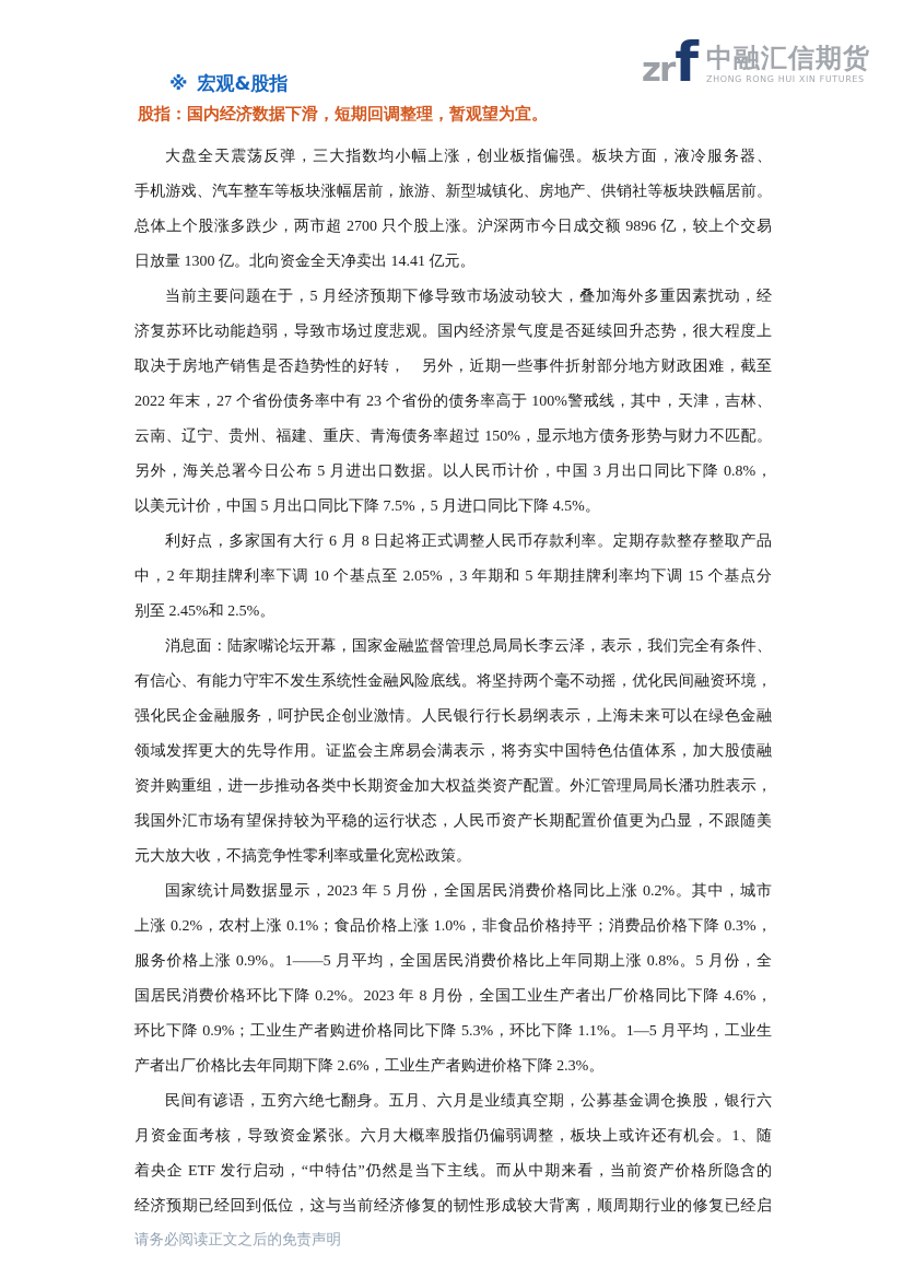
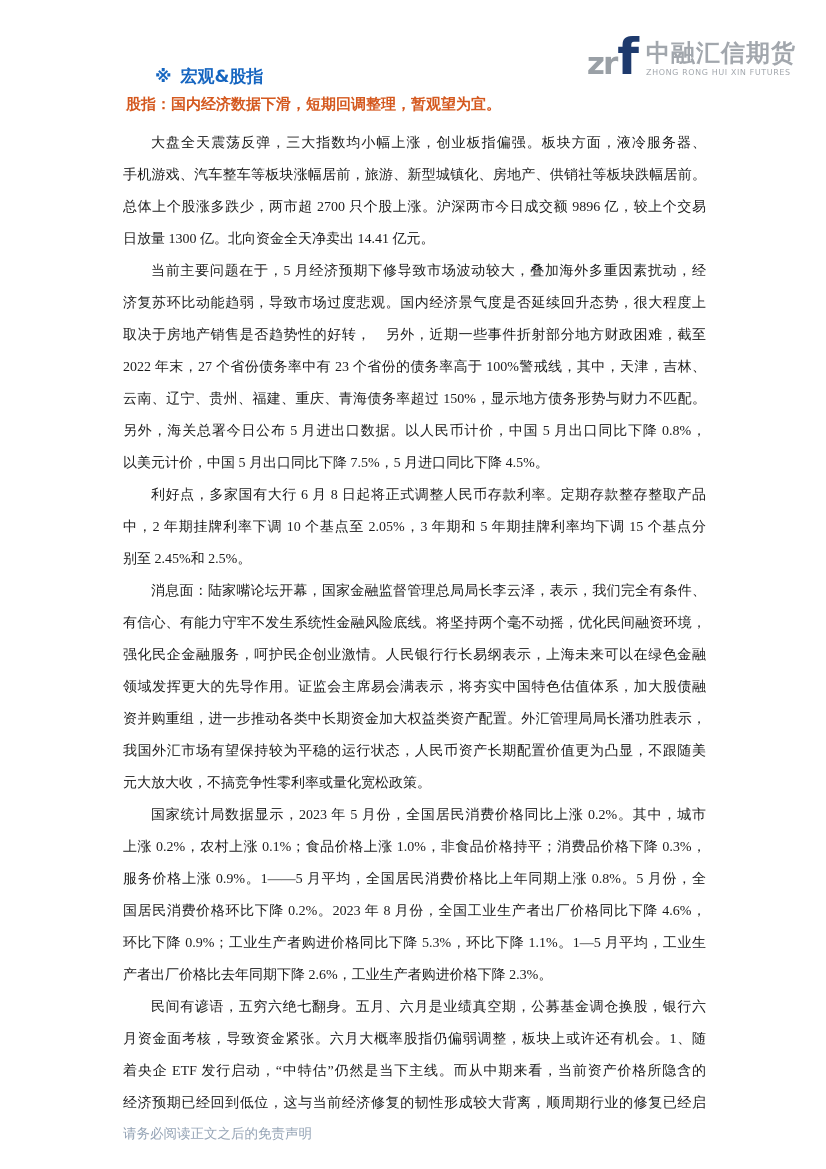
  z
  r
  f
  中融汇信期货
  ZHONG RONG HUI XIN FUTURES
  ※ 宏观&股指
  股指：国内经济数据下滑，短期回调整理，暂观望为宜。
  大盘全天震荡反弹，三大指数均小幅上涨，创业板指偏强。板块方面，液冷服务器、
  手机游戏、汽车整车等板块涨幅居前，旅游、新型城镇化、房地产、供销社等板块跌幅居前。
  总体上个股涨多跌少，两市超 2700 只个股上涨。沪深两市今日成交额 9896 亿，较上个交易
  日放量 1300 亿。北向资金全天净卖出 14.41 亿元。
  当前主要问题在于，5 月经济预期下修导致市场波动较大，叠加海外多重因素扰动，经
  济复苏环比动能趋弱，导致市场过度悲观。国内经济景气度是否延续回升态势，很大程度上
  取决于房地产销售是否趋势性的好转， 另外，近期一些事件折射部分地方财政困难，截至
  2022 年末，27 个省份债务率中有 23 个省份的债务率高于 100%警戒线，其中，天津，吉林、
  云南、辽宁、贵州、福建、重庆、青海债务率超过 150%，显示地方债务形势与财力不匹配。
- 另外，海关总署今日公布 5 月进出口数据。以人民币计价，中国 3 月出口同比下降 0.8%，
+ 另外，海关总署今日公布 5 月进出口数据。以人民币计价，中国 5 月出口同比下降 0.8%，
  以美元计价，中国 5 月出口同比下降 7.5%，5 月进口同比下降 4.5%。
  利好点，多家国有大行 6 月 8 日起将正式调整人民币存款利率。定期存款整存整取产品
  中，2 年期挂牌利率下调 10 个基点至 2.05%，3 年期和 5 年期挂牌利率均下调 15 个基点分
  别至 2.45%和 2.5%。
  消息面：陆家嘴论坛开幕，国家金融监督管理总局局长李云泽，表示，我们完全有条件、
  有信心、有能力守牢不发生系统性金融风险底线。将坚持两个毫不动摇，优化民间融资环境，
  强化民企金融服务，呵护民企创业激情。人民银行行长易纲表示，上海未来可以在绿色金融
  领域发挥更大的先导作用。证监会主席易会满表示，将夯实中国特色估值体系，加大股债融
  资并购重组，进一步推动各类中长期资金加大权益类资产配置。外汇管理局局长潘功胜表示，
  我国外汇市场有望保持较为平稳的运行状态，人民币资产长期配置价值更为凸显，不跟随美
  元大放大收，不搞竞争性零利率或量化宽松政策。
  国家统计局数据显示，2023 年 5 月份，全国居民消费价格同比上涨 0.2%。其中，城市
  上涨 0.2%，农村上涨 0.1%；食品价格上涨 1.0%，非食品价格持平；消费品价格下降 0.3%，
  服务价格上涨 0.9%。1——5 月平均，全国居民消费价格比上年同期上涨 0.8%。5 月份，全
  国居民消费价格环比下降 0.2%。2023 年 8 月份，全国工业生产者出厂价格同比下降 4.6%，
  环比下降 0.9%；工业生产者购进价格同比下降 5.3%，环比下降 1.1%。1—5 月平均，工业生
  产者出厂价格比去年同期下降 2.6%，工业生产者购进价格下降 2.3%。
  民间有谚语，五穷六绝七翻身。五月、六月是业绩真空期，公募基金调仓换股，银行六
  月资金面考核，导致资金紧张。六月大概率股指仍偏弱调整，板块上或许还有机会。1、随
  着央企 ETF 发行启动，“中特估”仍然是当下主线。而从中期来看，当前资产价格所隐含的
  经济预期已经回到低位，这与当前经济修复的韧性形成较大背离，顺周期行业的修复已经启
  请务必阅读正文之后的免责声明
